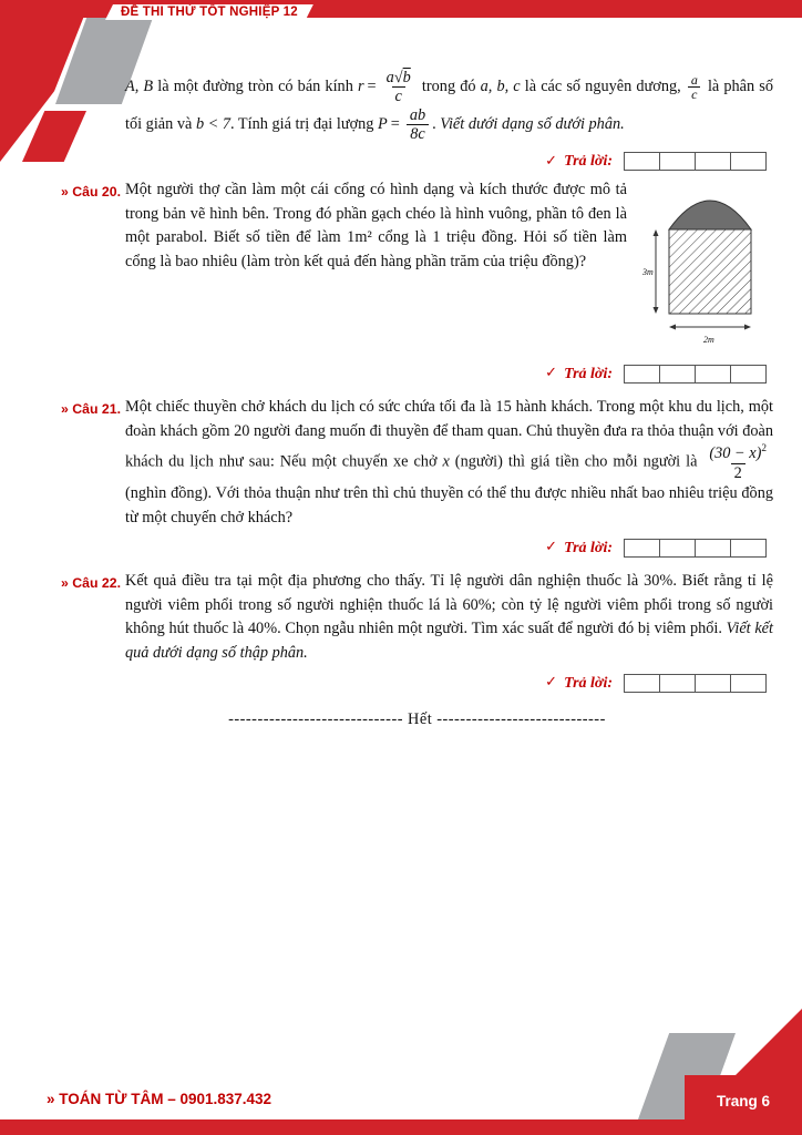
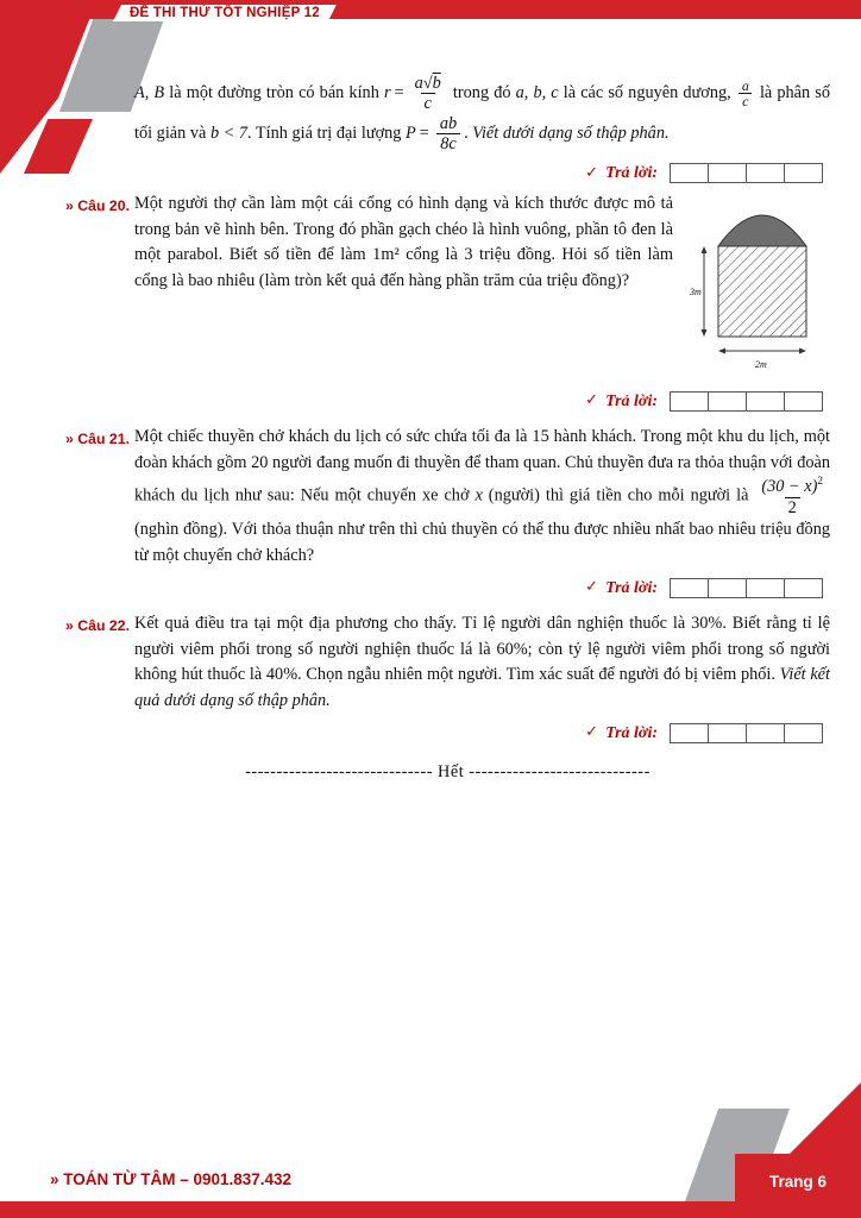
  ĐỀ THI THỬ TỐT NGHIỆP 12
  A, B là một đường tròn có bán kính r =
  a√b
  c
  trong đó a, b, c là các số nguyên dương,
  a
  c
  là phân số tối giản và b < 7. Tính giá trị đại lượng P =
  ab
  8c
- . Viết dưới dạng số dưới phân.
+ . Viết dưới dạng số thập phân.
  ✓
  Trả lời:
  » Câu 20.
  3m
  2m
- Một người thợ cần làm một cái cổng có hình dạng và kích thước được mô tả trong bản vẽ hình bên. Trong đó phần gạch chéo là hình vuông, phần tô đen là một parabol. Biết số tiền để làm 1m² cổng là 1 triệu đồng. Hỏi số tiền làm cổng là bao nhiêu (làm tròn kết quả đến hàng phần trăm của triệu đồng)?
+ Một người thợ cần làm một cái cổng có hình dạng và kích thước được mô tả trong bản vẽ hình bên. Trong đó phần gạch chéo là hình vuông, phần tô đen là một parabol. Biết số tiền để làm 1m² cổng là 3 triệu đồng. Hỏi số tiền làm cổng là bao nhiêu (làm tròn kết quả đến hàng phần trăm của triệu đồng)?
  ✓
  Trả lời:
  » Câu 21.
  Một chiếc thuyền chở khách du lịch có sức chứa tối đa là 15 hành khách. Trong một khu du lịch, một đoàn khách gồm 20 người đang muốn đi thuyền để tham quan. Chủ thuyền đưa ra thỏa thuận với đoàn khách du lịch như sau: Nếu một chuyến xe chở x (người) thì giá tiền cho mỗi người là
  (30 − x)2
  2
  (nghìn đồng). Với thỏa thuận như trên thì chủ thuyền có thể thu được nhiều nhất bao nhiêu triệu đồng từ một chuyến chở khách?
  ✓
  Trả lời:
  » Câu 22.
  Kết quả điều tra tại một địa phương cho thấy. Tỉ lệ người dân nghiện thuốc là 30%. Biết rằng tỉ lệ người viêm phổi trong số người nghiện thuốc lá là 60%; còn tỷ lệ người viêm phổi trong số người không hút thuốc là 40%. Chọn ngẫu nhiên một người. Tìm xác suất để người đó bị viêm phổi. Viết kết quả dưới dạng số thập phân.
  ✓
  Trả lời:
  ------------------------------ Hết -----------------------------
  » TOÁN TỪ TÂM – 0901.837.432
  Trang 6
